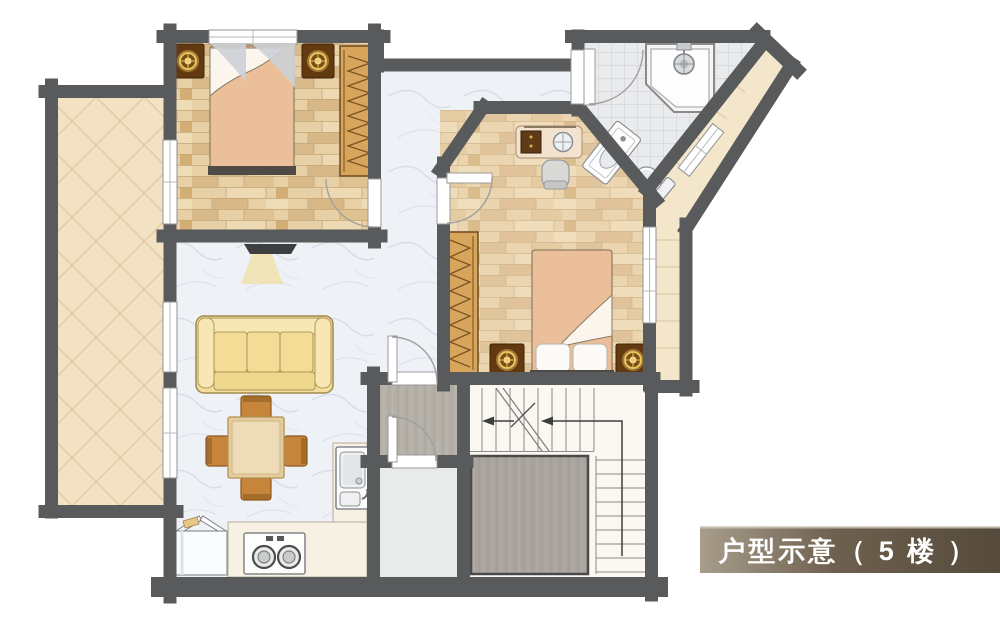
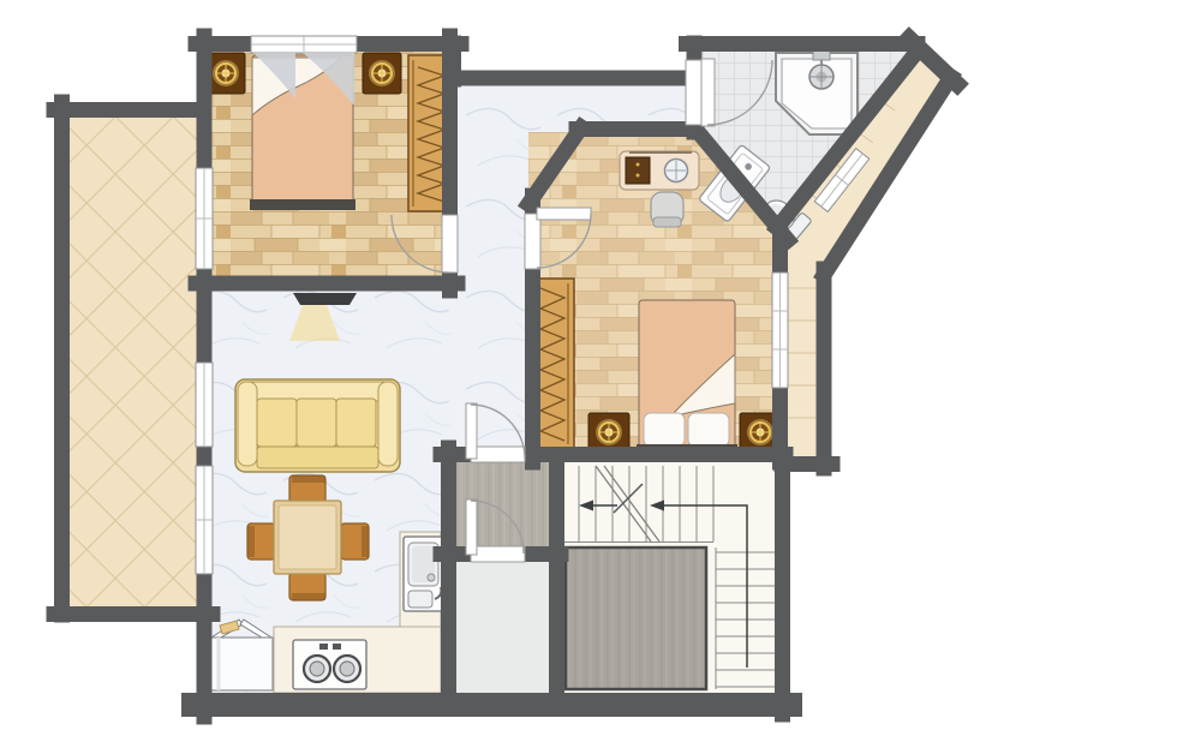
- 户型示意（ 5 楼 ）
